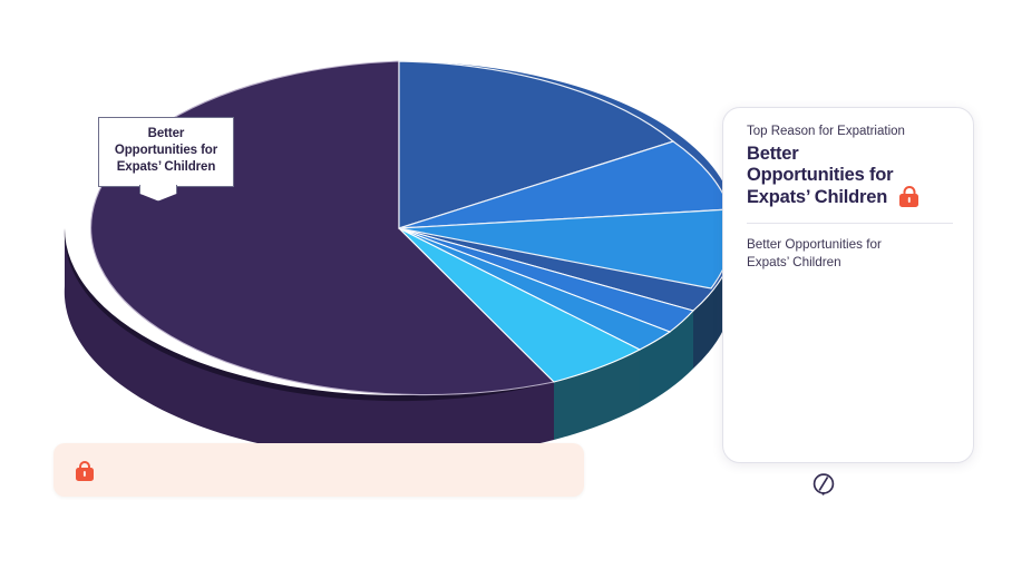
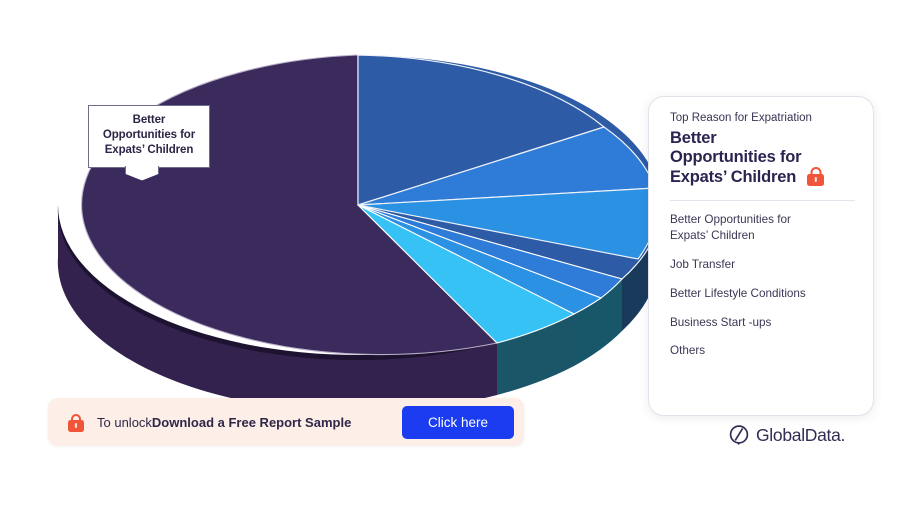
  Better
  Opportunities for
  Expats’ Children
  Top Reason for Expatriation
  Better
  Opportunities for
  Expats’ Children
  Better Opportunities for
  Expats’ Children
+ Job Transfer
+ Better Lifestyle Conditions
+ Business Start -ups
+ Others
+ To unlockDownload a Free Report Sample
+ Click here
+ GlobalData.
